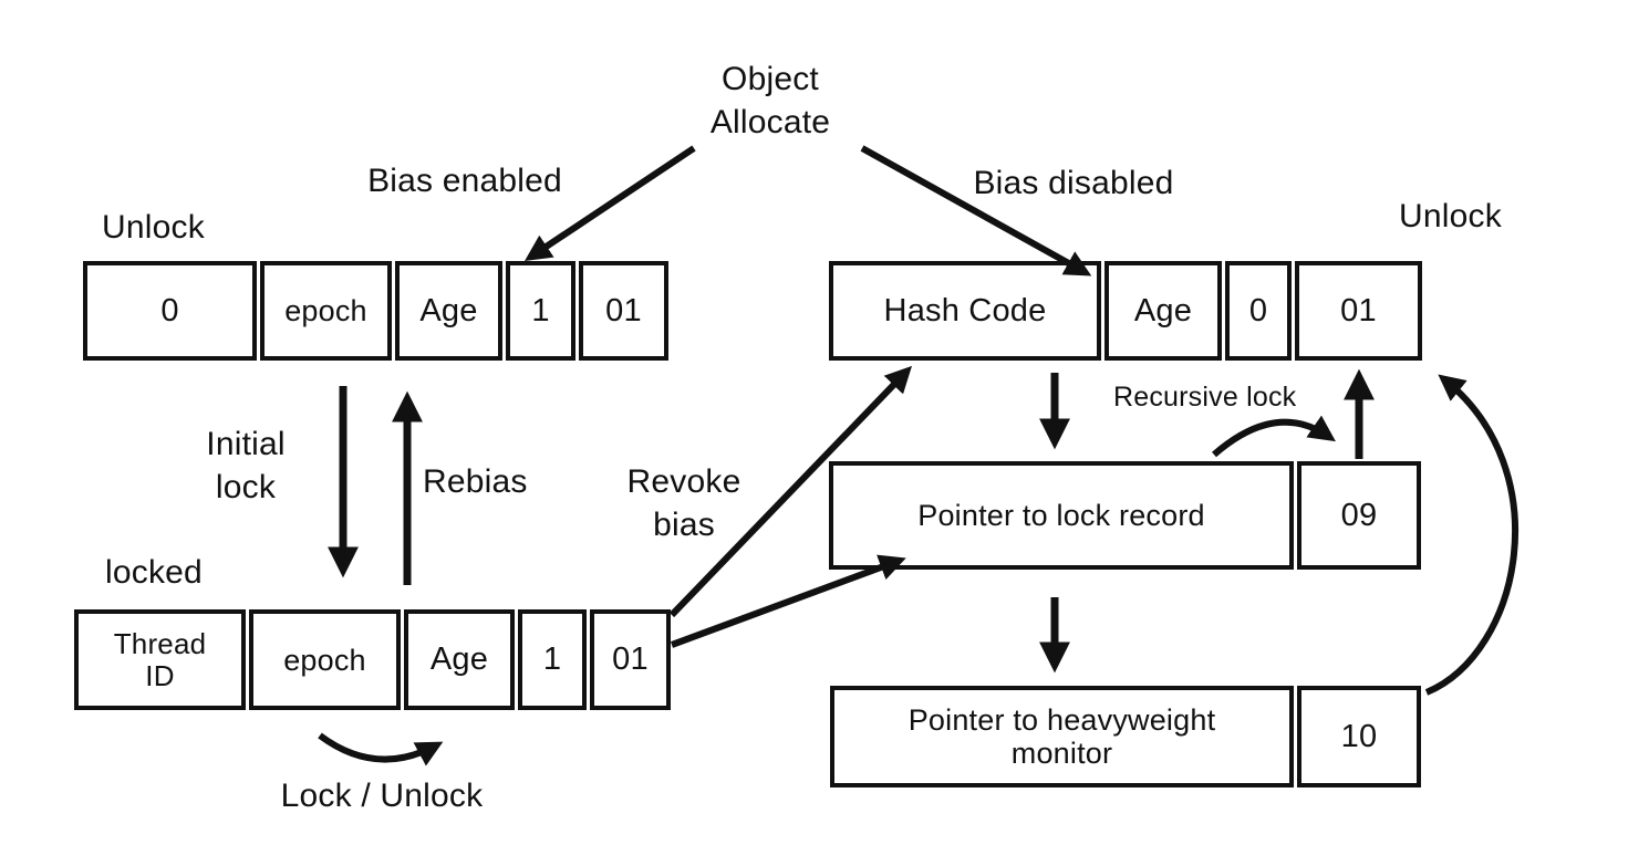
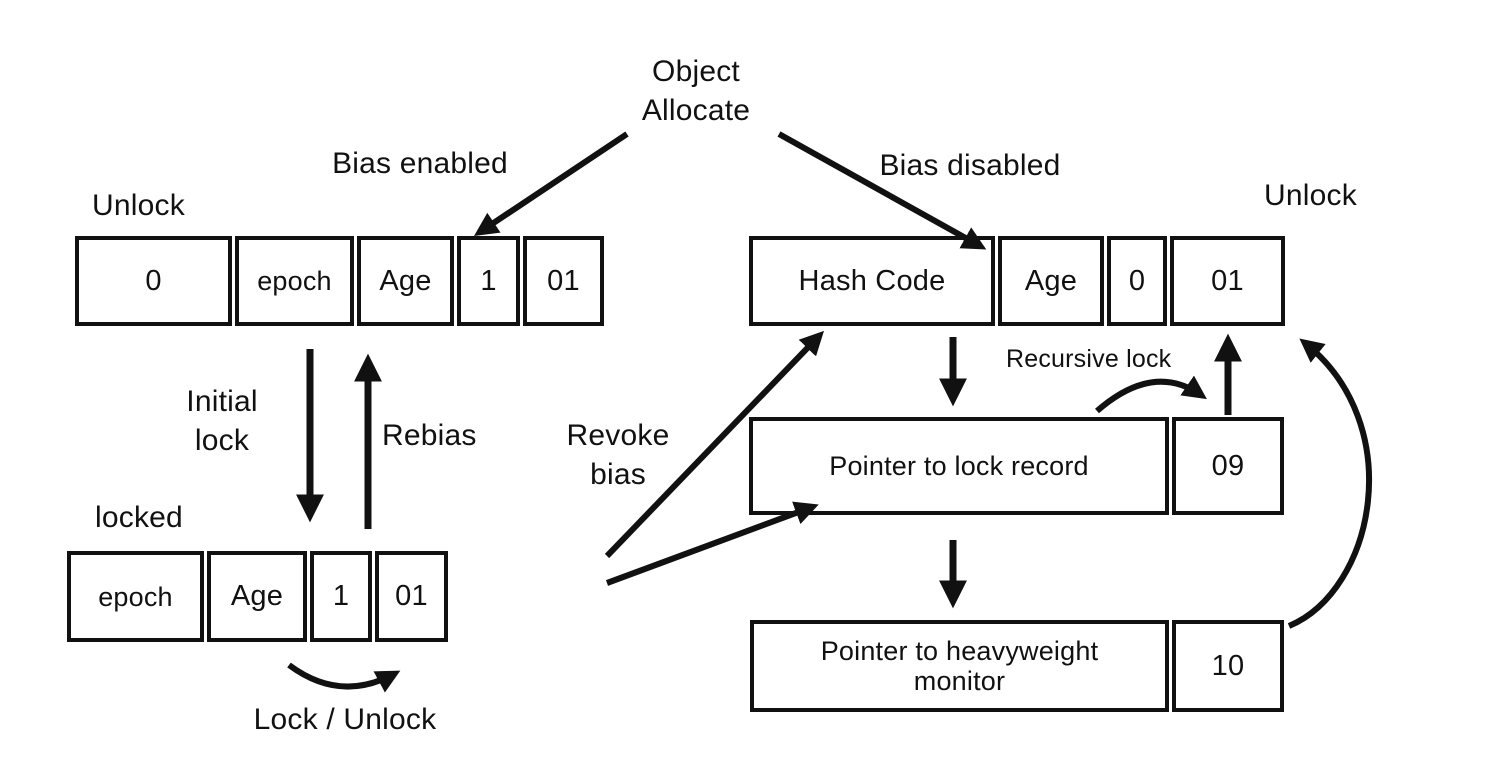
  Object
  Allocate
  Bias enabled
  Bias disabled
  Unlock
  Unlock
  Initial
  lock
  Rebias
  locked
  Revoke
  bias
  Lock / Unlock
  Recursive lock
  0
  epoch
  Age
  1
  01
  Hash Code
  Age
  0
  01
- Thread
- ID
  epoch
  Age
  1
  01
  Pointer to lock record
  09
  Pointer to heavyweight
  monitor
  10
